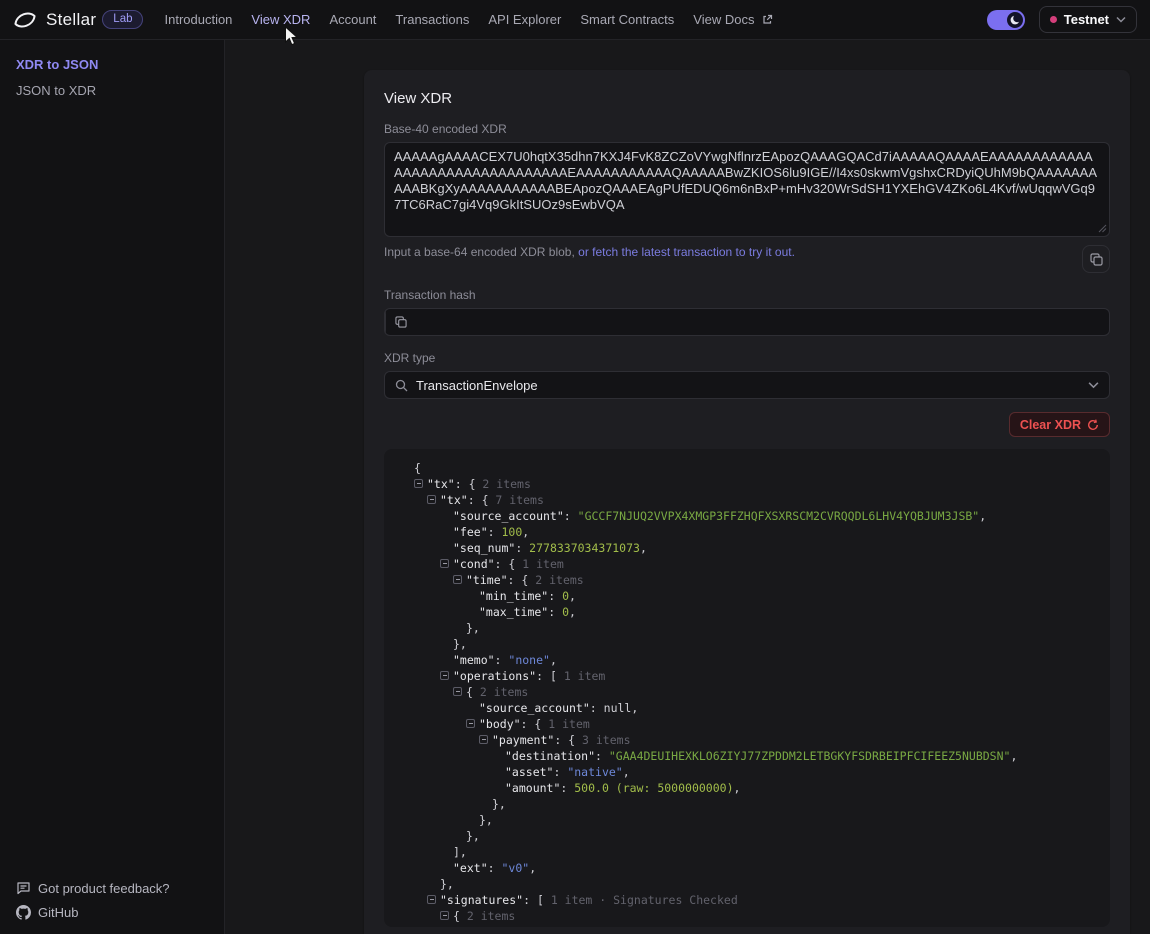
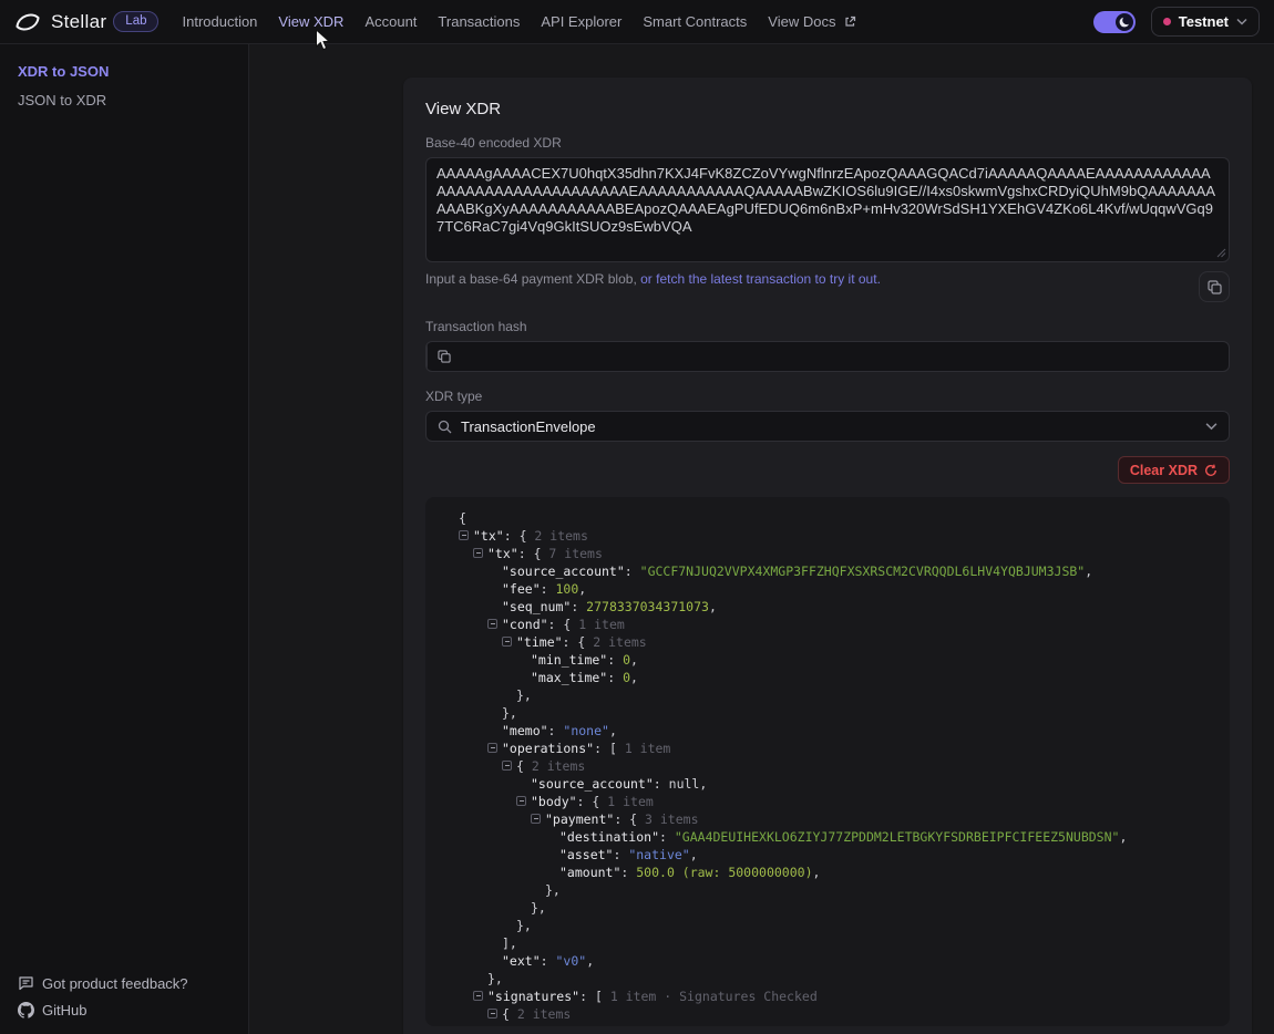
  Stellar
  Lab
  Introduction
  View XDR
  Account
  Transactions
  API Explorer
  Smart Contracts
  View Docs
  Testnet
  XDR to JSON
  JSON to XDR
  Got product feedback?
  GitHub
  View XDR
  Base-40 encoded XDR
- Input a base-64 encoded XDR blob, or fetch the latest transaction to try it out.
+ Input a base-64 payment XDR blob, or fetch the latest transaction to try it out.
  Transaction hash
  XDR type
  TransactionEnvelope
  Clear XDR
  {
  "tx": { 2 items
  "tx": { 7 items
  "source_account": "GCCF7NJUQ2VVPX4XMGP3FFZHQFXSXRSCM2CVRQQDL6LHV4YQBJUM3JSB",
  "fee": 100,
  "seq_num": 2778337034371073,
  "cond": { 1 item
  "time": { 2 items
  "min_time": 0,
  "max_time": 0,
  },
  },
  "memo": "none",
  "operations": [ 1 item
  { 2 items
  "source_account": null,
  "body": { 1 item
  "payment": { 3 items
  "destination": "GAA4DEUIHEXKLO6ZIYJ77ZPDDM2LETBGKYFSDRBEIPFCIFEEZ5NUBDSN",
  "asset": "native",
  "amount": 500.0 (raw: 5000000000),
  },
  },
  },
  ],
  "ext": "v0",
  },
  "signatures": [ 1 item · Signatures Checked
  { 2 items
